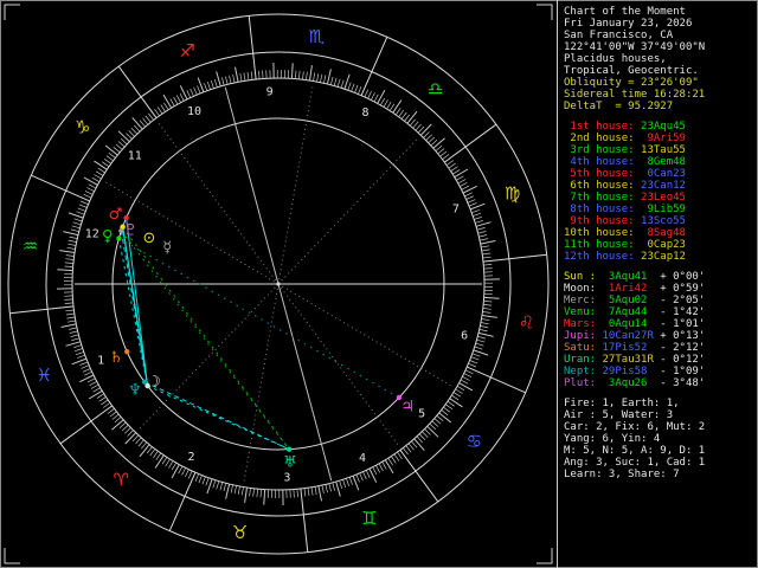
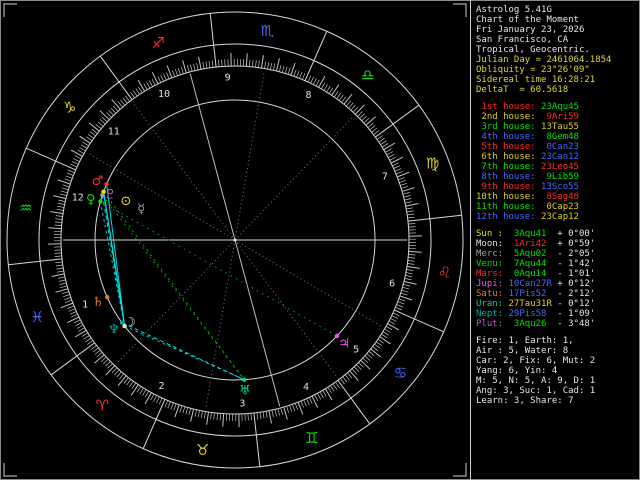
  ♈
  ♉
  ♊
  ♋
  ♌
  ♍
  ♎
  ♏
  ♐
  ♑
  ♒
  ♓
  1
  2
  3
  4
  5
  6
  7
  8
  9
  10
  11
  12
  ♂
  ♇
  ⊙
  ☿
  ♀
  ♄
  ♆
  ☽
  ♅
  ♃
+ Astrolog 5.41G
  Chart of the Moment
  Fri January 23, 2026
  San Francisco, CA
- 122°41'00"W 37°49'00"N
- Placidus houses,
  Tropical, Geocentric.
+ Julian Day = 2461064.1854
  Obliquity = 23°26'09"
  Sidereal time 16:28:21
- DeltaT = 95.2927
+ DeltaT = 60.5618
  1st house: 23Aqu45
  2nd house: 9Ari59
  3rd house: 13Tau55
  4th house: 8Gem48
  5th house: 0Can23
  6th house: 23Can12
  7th house: 23Leo45
  8th house: 9Lib59
  9th house: 13Sco55
  10th house: 8Sag48
  11th house: 0Cap23
  12th house: 23Cap12
  Sun : 3Aqu41 + 0°00'
  Moon: 1Ari42 + 0°59'
  Merc: 5Aqu02 - 2°05'
  Venu: 7Aqu44 - 1°42'
  Mars: 0Aqu14 - 1°01'
- Jupi: 10Can27R + 0°13'
+ Jupi: 10Can27R + 0°12'
  Satu: 17Pis52 - 2°12'
  Uran: 27Tau31R - 0°12'
  Nept: 29Pis58 - 1°09'
  Plut: 3Aqu26 - 3°48'
  Fire: 1, Earth: 1,
- Air : 5, Water: 3
+ Air : 5, Water: 8
  Car: 2, Fix: 6, Mut: 2
  Yang: 6, Yin: 4
  M: 5, N: 5, A: 9, D: 1
  Ang: 3, Suc: 1, Cad: 1
  Learn: 3, Share: 7
